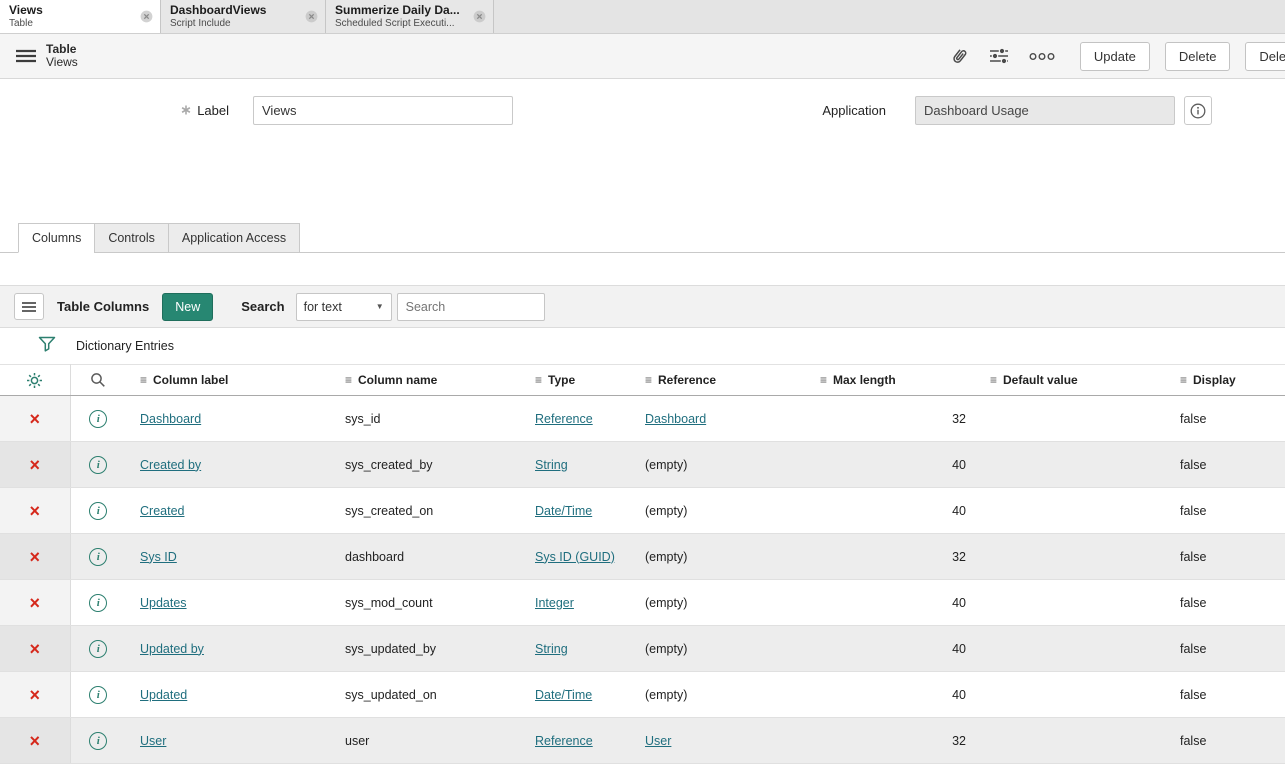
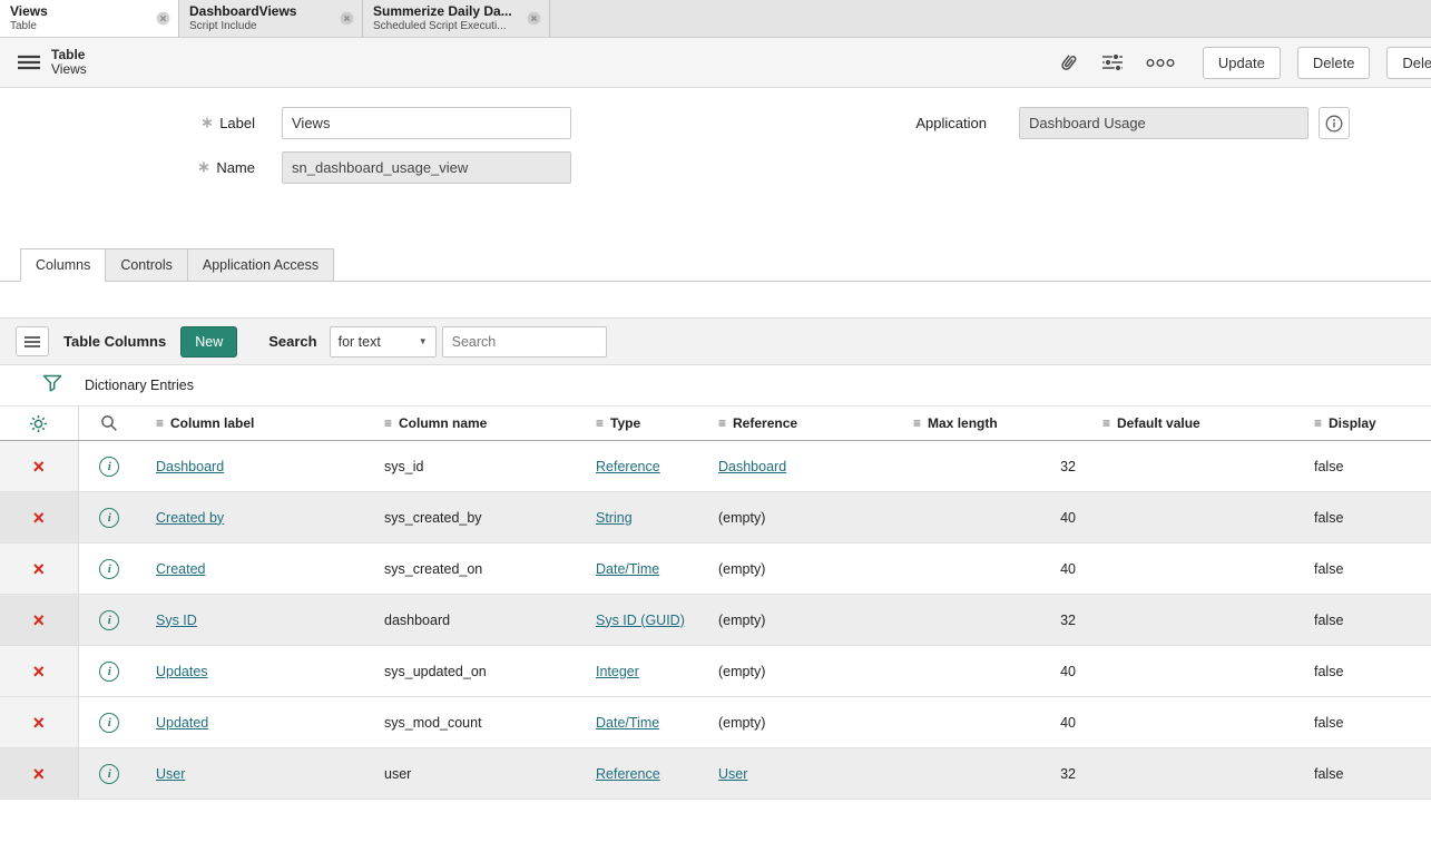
  Views
  Table
  DashboardViews
  Script Include
  Summerize Daily Da...
  Scheduled Script Executi...
  Table
  Views
  Update
  Delete
  Label
  Views
+ Name
+ sn_dashboard_usage_view
  Application
  Dashboard Usage
  Columns
  Controls
  Application Access
  Table Columns
  New
  Search
  for text
  ▼
  Search
  Dictionary Entries
  		≡ Column label	≡ Column name	≡ Type	≡ Reference	≡ Max length	≡ Default value	≡ Display
  ×	i	Dashboard	sys_id	Reference	Dashboard	32		false
  ×	i	Created by	sys_created_by	String	(empty)	40		false
  ×	i	Created	sys_created_on	Date/Time	(empty)	40		false
  ×	i	Sys ID	dashboard	Sys ID (GUID)	(empty)	32		false
- ×	i	Updates	sys_mod_count	Integer	(empty)	40		false
+ ×	i	Updates	sys_updated_on	Integer	(empty)	40		false
- ×	i	Updated by	sys_updated_by	String	(empty)	40		false
- ×	i	Updated	sys_updated_on	Date/Time	(empty)	40		false
+ ×	i	Updated	sys_mod_count	Date/Time	(empty)	40		false
  ×	i	User	user	Reference	User	32		false
